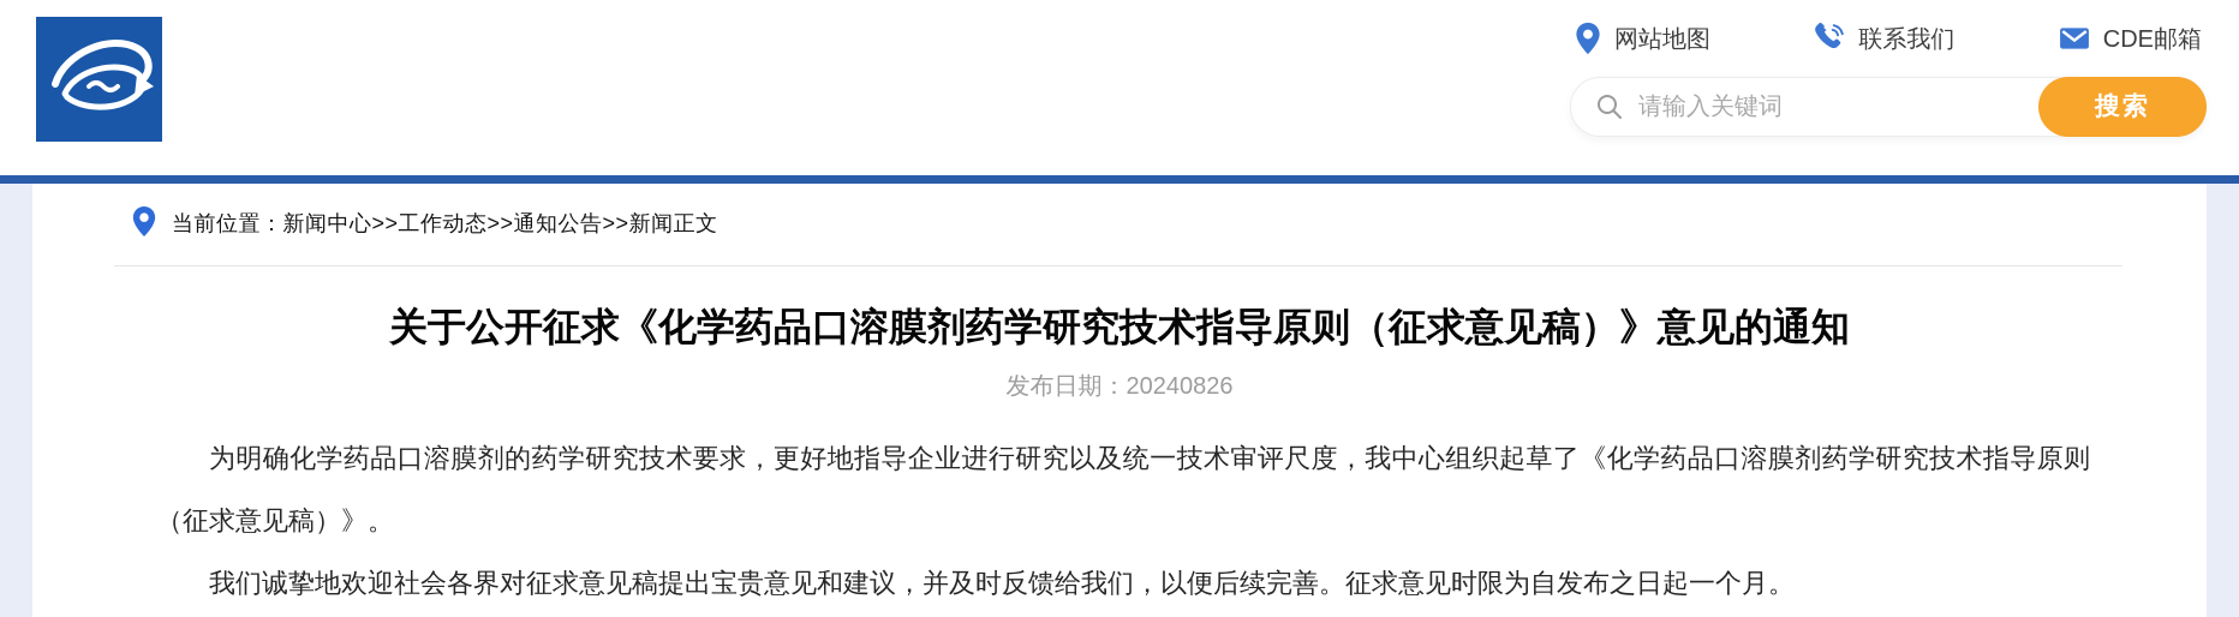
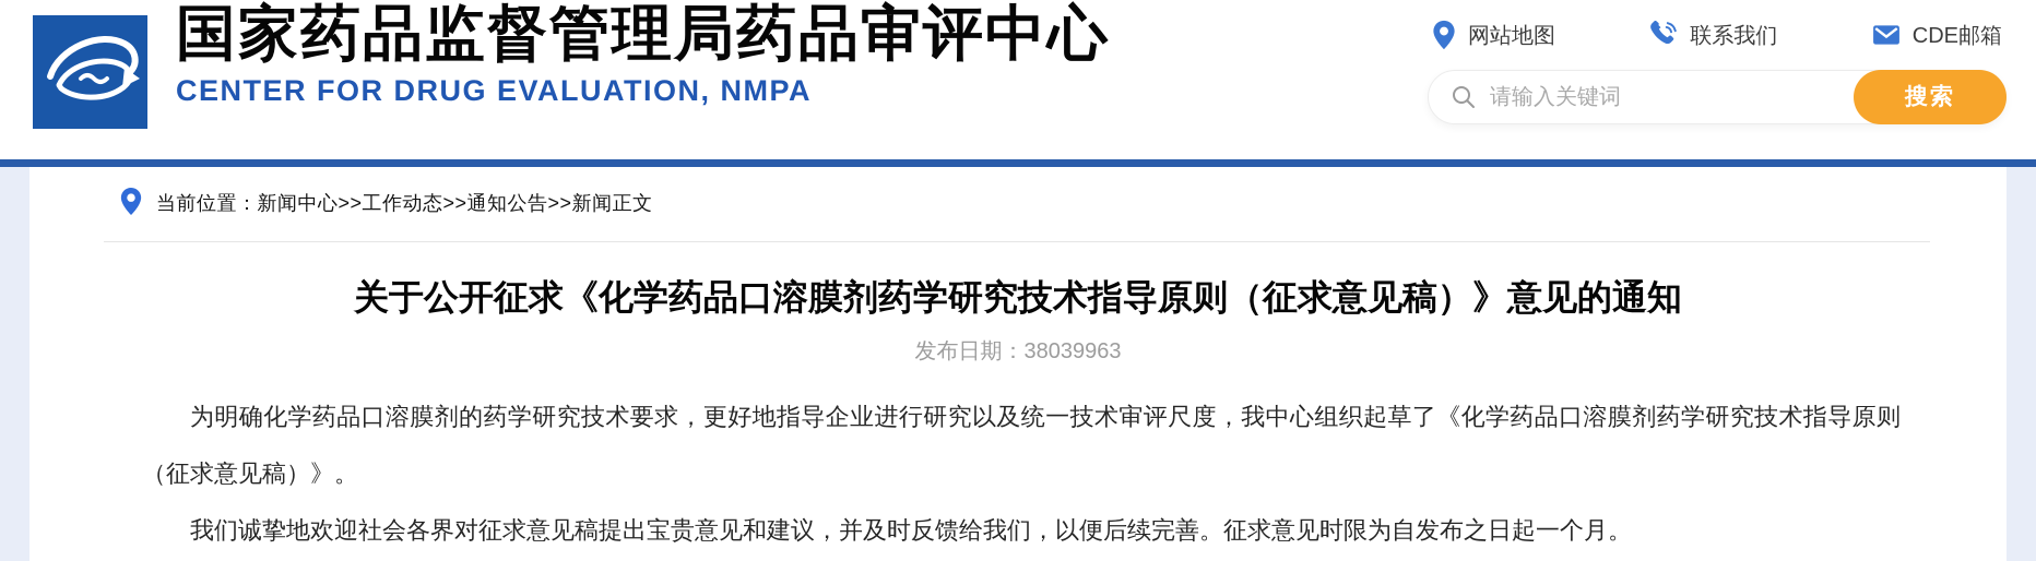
+ 国家药品监督管理局药品审评中心
+ CENTER FOR DRUG EVALUATION, NMPA
  网站地图
  联系我们
  CDE邮箱
  请输入关键词
  搜索
  当前位置：新闻中心>>工作动态>>通知公告>>新闻正文
  关于公开征求《化学药品口溶膜剂药学研究技术指导原则（征求意见稿）》意见的通知
- 发布日期：20240826
+ 发布日期：38039963
  为明确化学药品口溶膜剂的药学研究技术要求，更好地指导企业进行研究以及统一技术审评尺度，我中心组织起草了《化学药品口溶膜剂药学研究技术指导原则（征求意见稿）》。
  我们诚挚地欢迎社会各界对征求意见稿提出宝贵意见和建议，并及时反馈给我们，以便后续完善。征求意见时限为自发布之日起一个月。
